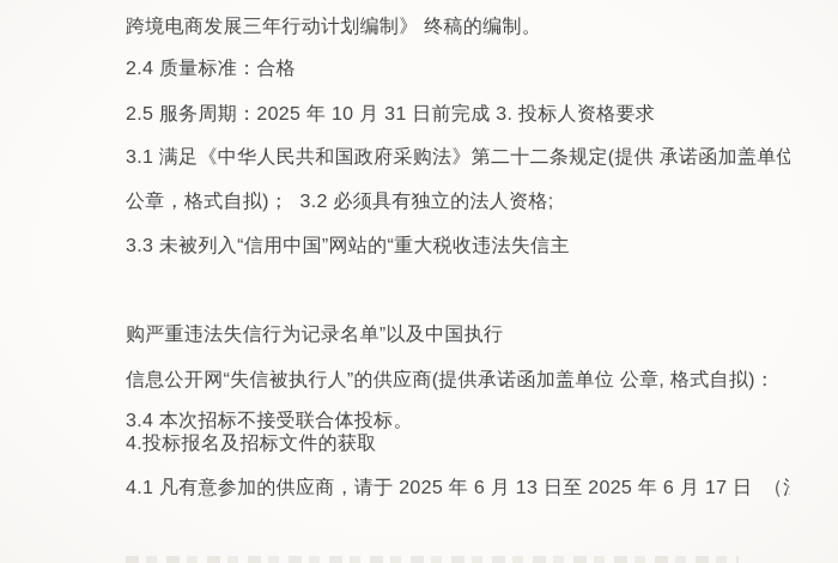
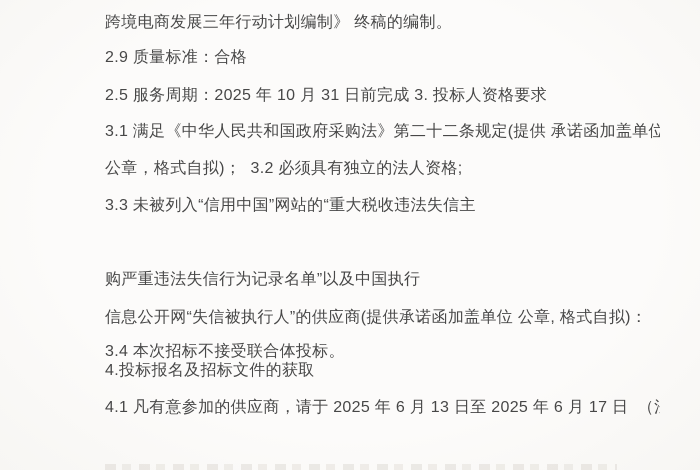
  跨境电商发展三年行动计划编制》 终稿的编制。
- 2.4 质量标准：合格
+ 2.9 质量标准：合格
  2.5 服务周期：2025 年 10 月 31 日前完成 3. 投标人资格要求
  3.1 满足《中华人民共和国政府采购法》第二十二条规定(提供 承诺函加盖单位
  公章，格式自拟)； 3.2 必须具有独立的法人资格;
  3.3 未被列入“信用中国”网站的“重大税收违法失信主
  购严重违法失信行为记录名单”以及中国执行
  信息公开网“失信被执行人”的供应商(提供承诺函加盖单位 公章, 格式自拟)：
  3.4 本次招标不接受联合体投标。
  4.投标报名及招标文件的获取
  4.1 凡有意参加的供应商，请于 2025 年 6 月 13 日至 2025 年 6 月 17 日 （
